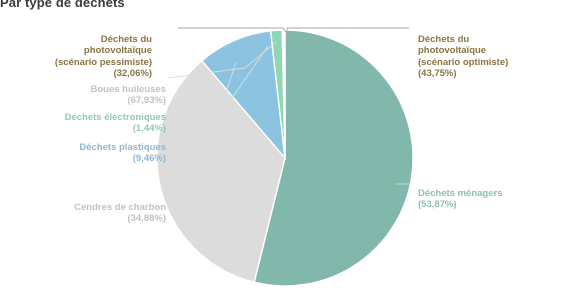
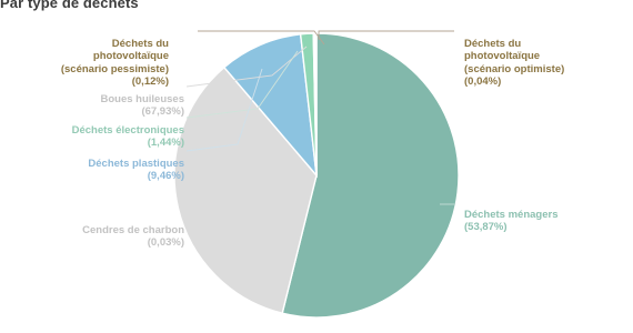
  Par type de déchets
  Déchets du
  photovoltaïque
- (scénario pessimiste) (32,06%)
+ (scénario pessimiste) (0,12%)
  Déchets du
  photovoltaïque
- (scénario optimiste) (43,75%)
+ (scénario optimiste) (0,04%)
  Boues huileuses (67,93%)
  Déchets électroniques (1,44%)
  Déchets plastiques (9,46%)
- Cendres de charbon (34,88%)
+ Cendres de charbon (0,03%)
  Déchets ménagers (53,87%)
